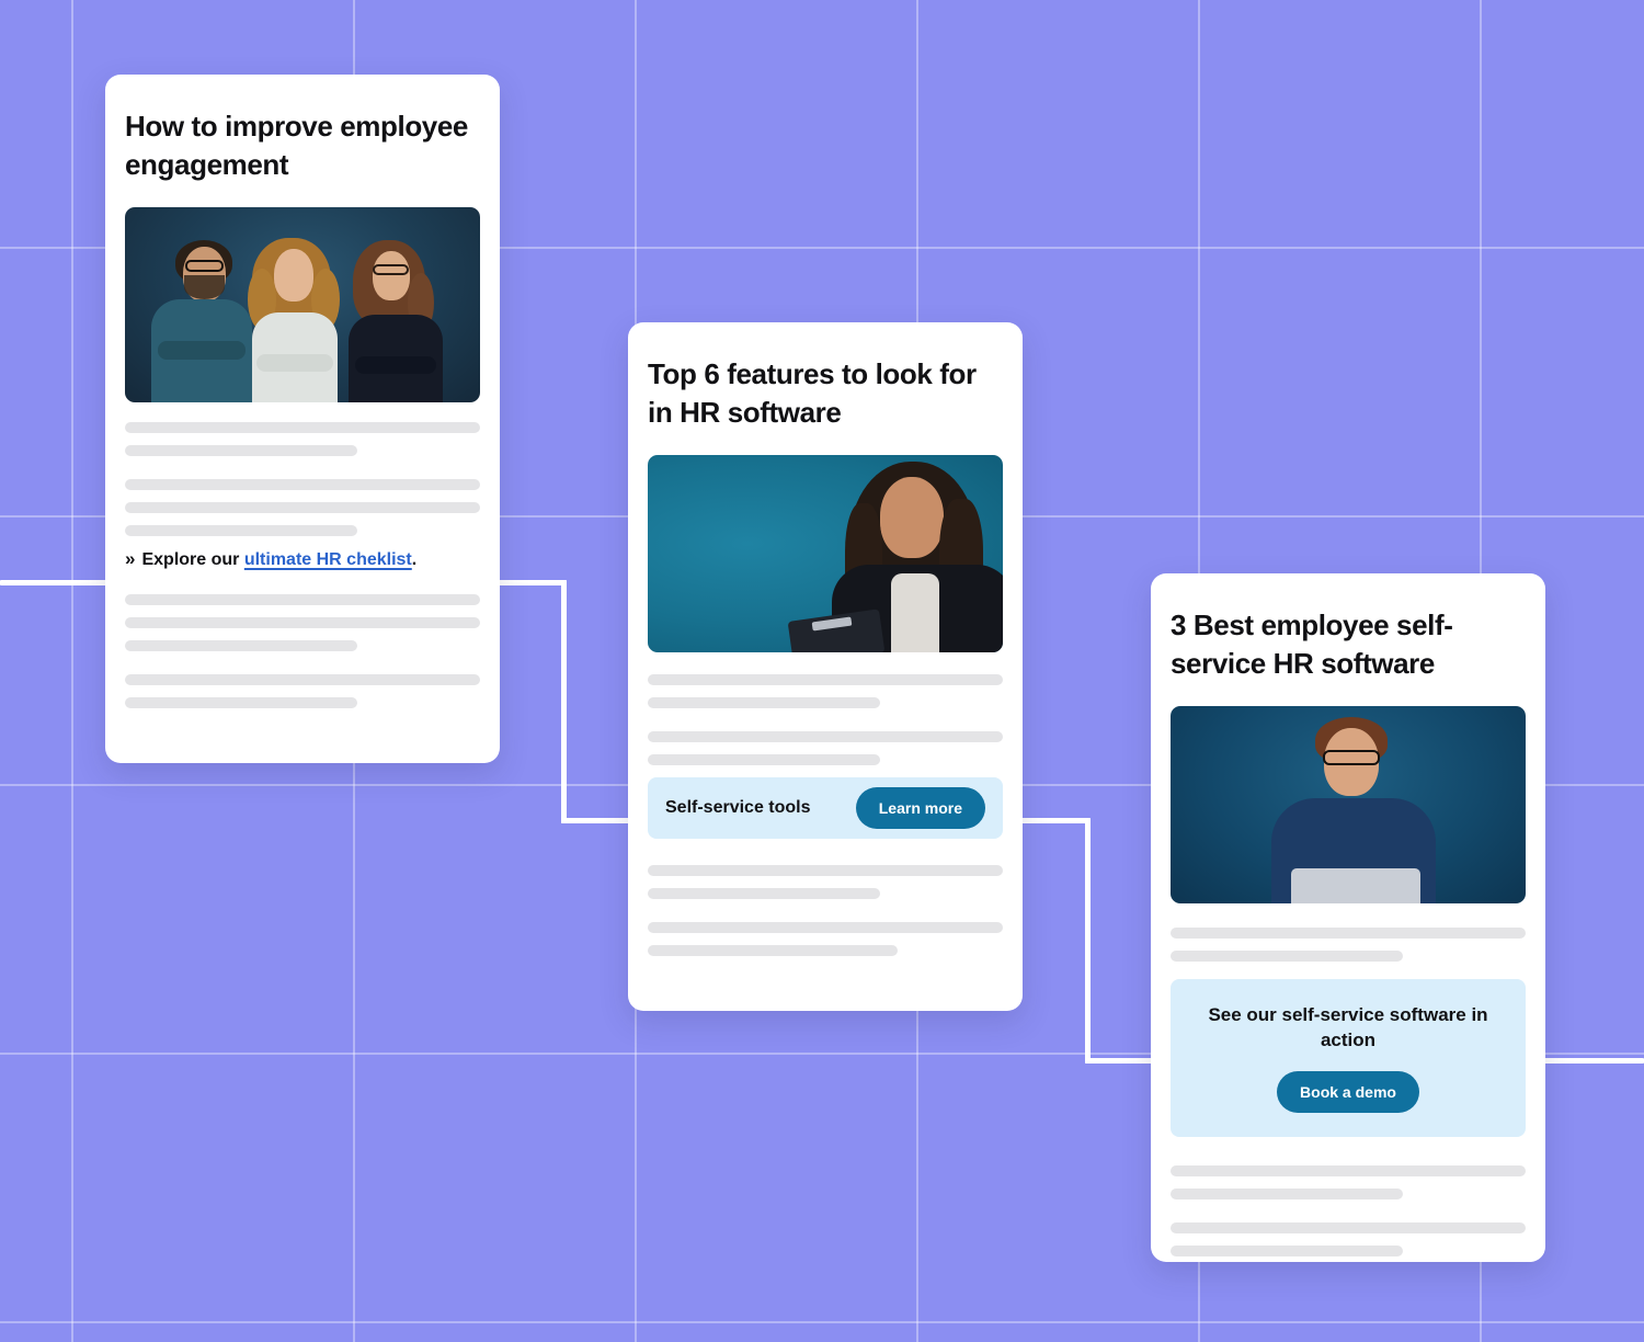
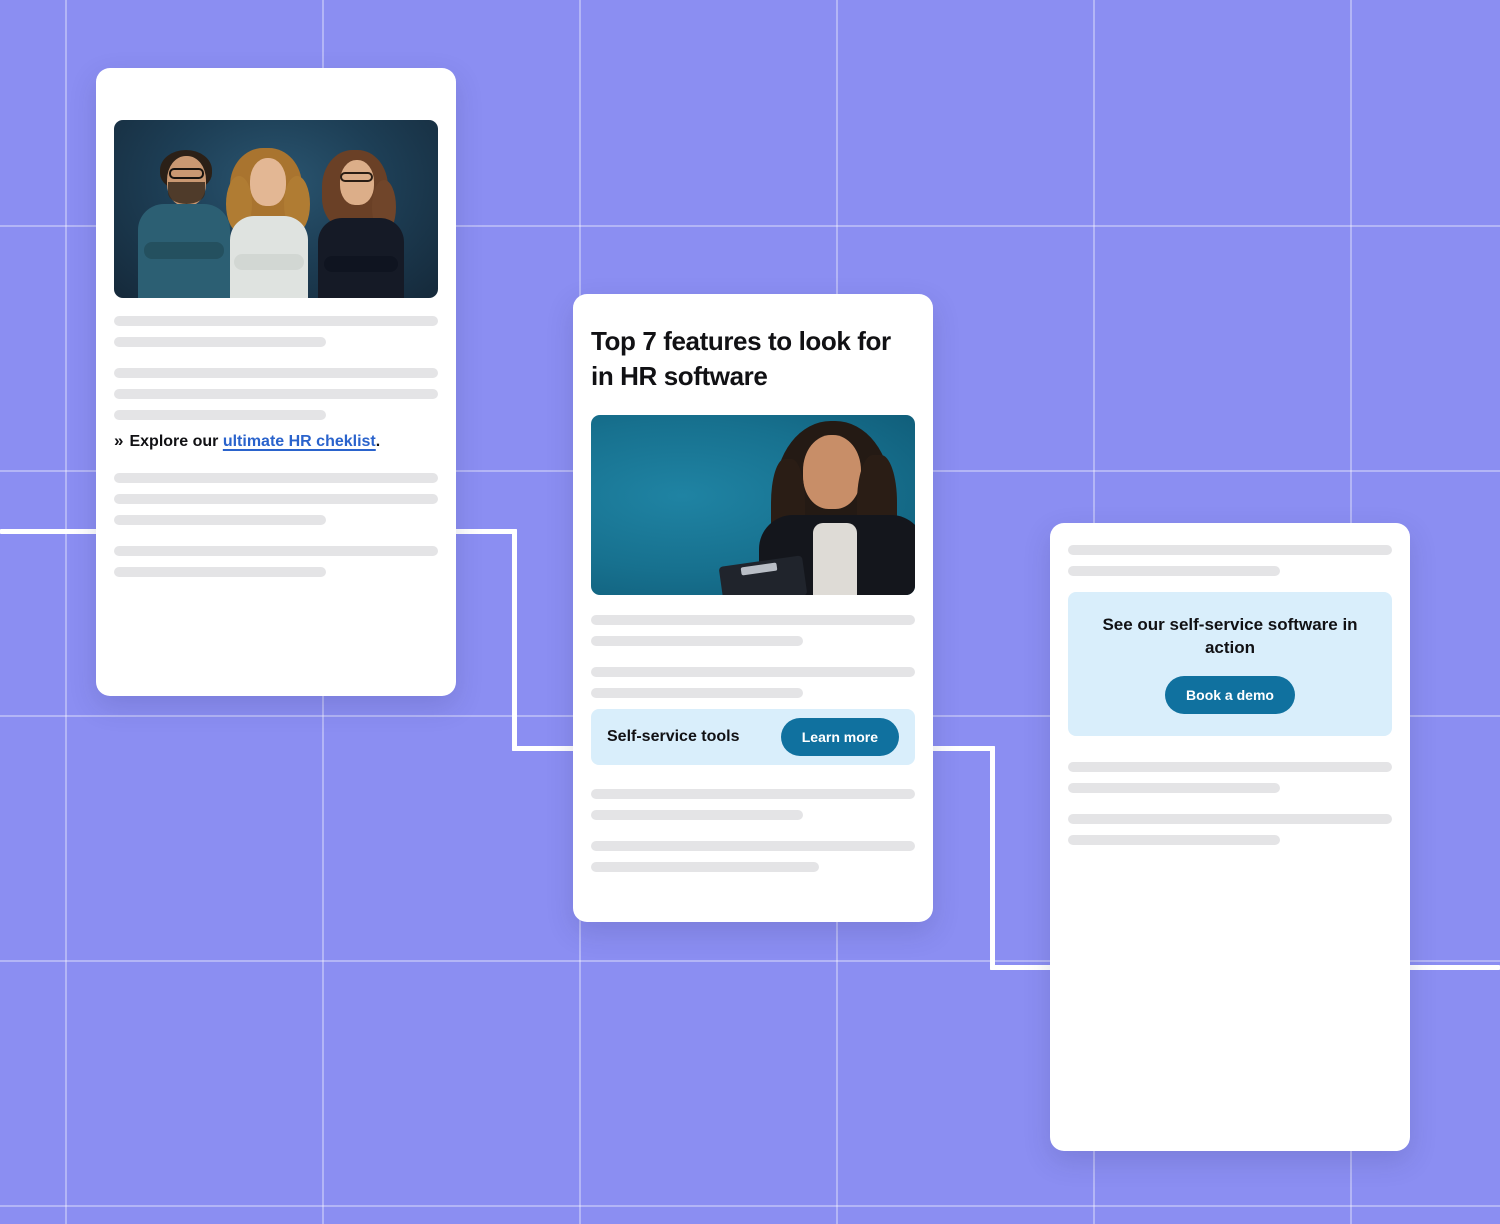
- How to improve employee engagement
  »
  Explore our ultimate HR cheklist.
- Top 6 features to look for in HR software
+ Top 7 features to look for in HR software
  Self-service tools
  Learn more
- 3 Best employee self-service HR software
  See our self-service software in action
  Book a demo
